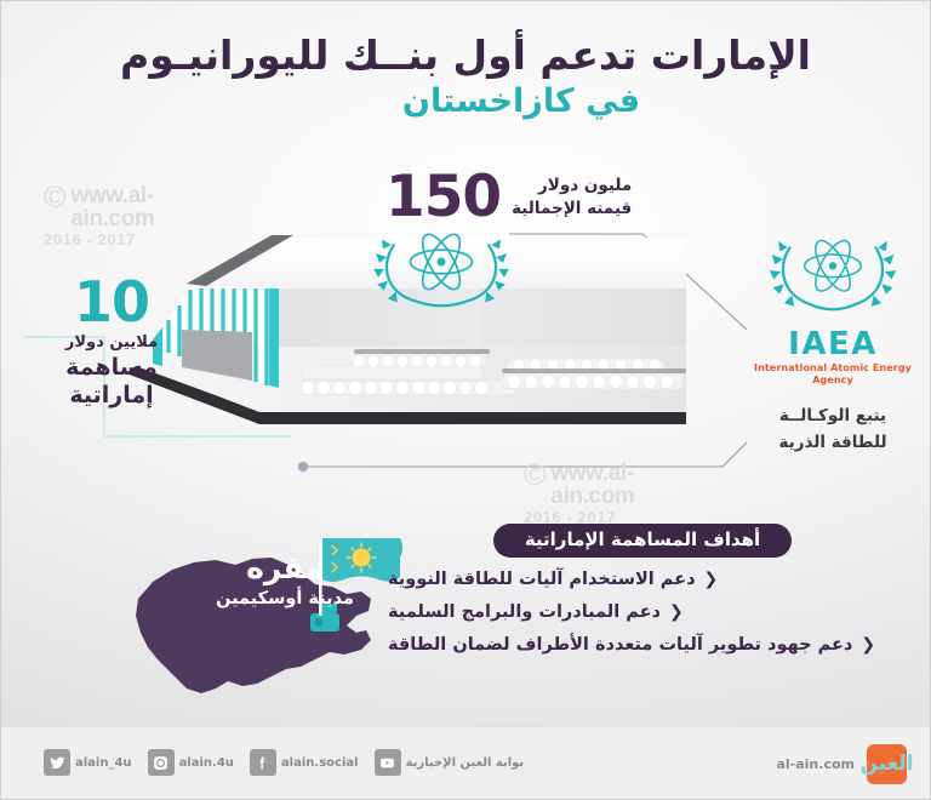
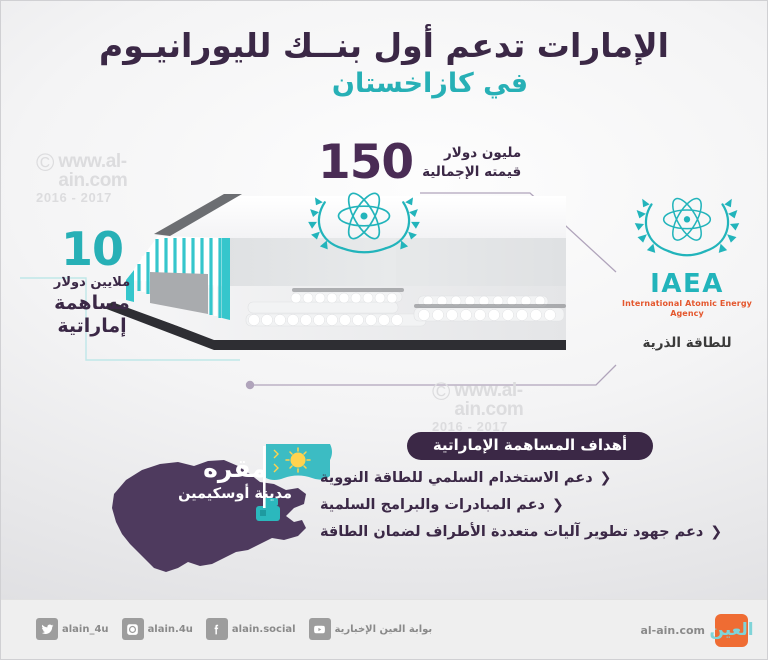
  الإمارات تدعم أول بنــك لليورانيـوم
  في كازاخستان
  ©
  www.al-ain.com
  2016 - 2017
  ©
  www.al-ain.com
  2016 - 2017
  مليون دولار
  قيمته الإجمالية
  150
  10
  ملايين دولار
  مساهمة
  إماراتية
  IAEA
  International Atomic Energy Agency
- يتبع الوكـالــة
  للطاقة الذرية
  مقره
  مدينة أوسكيمين
  أهداف المساهمة الإماراتية
  ❮
- دعم الاستخدام آليات للطاقة النووية
+ دعم الاستخدام السلمي للطاقة النووية
  ❮
  دعم المبادرات والبرامج السلمية
  ❮
  دعم جهود تطوير آليات متعددة الأطراف لضمان الطاقة
  alain_4u
  alain.4u
  alain.social
  بوابة العين الإخبارية
  al-ain.com
  العين
